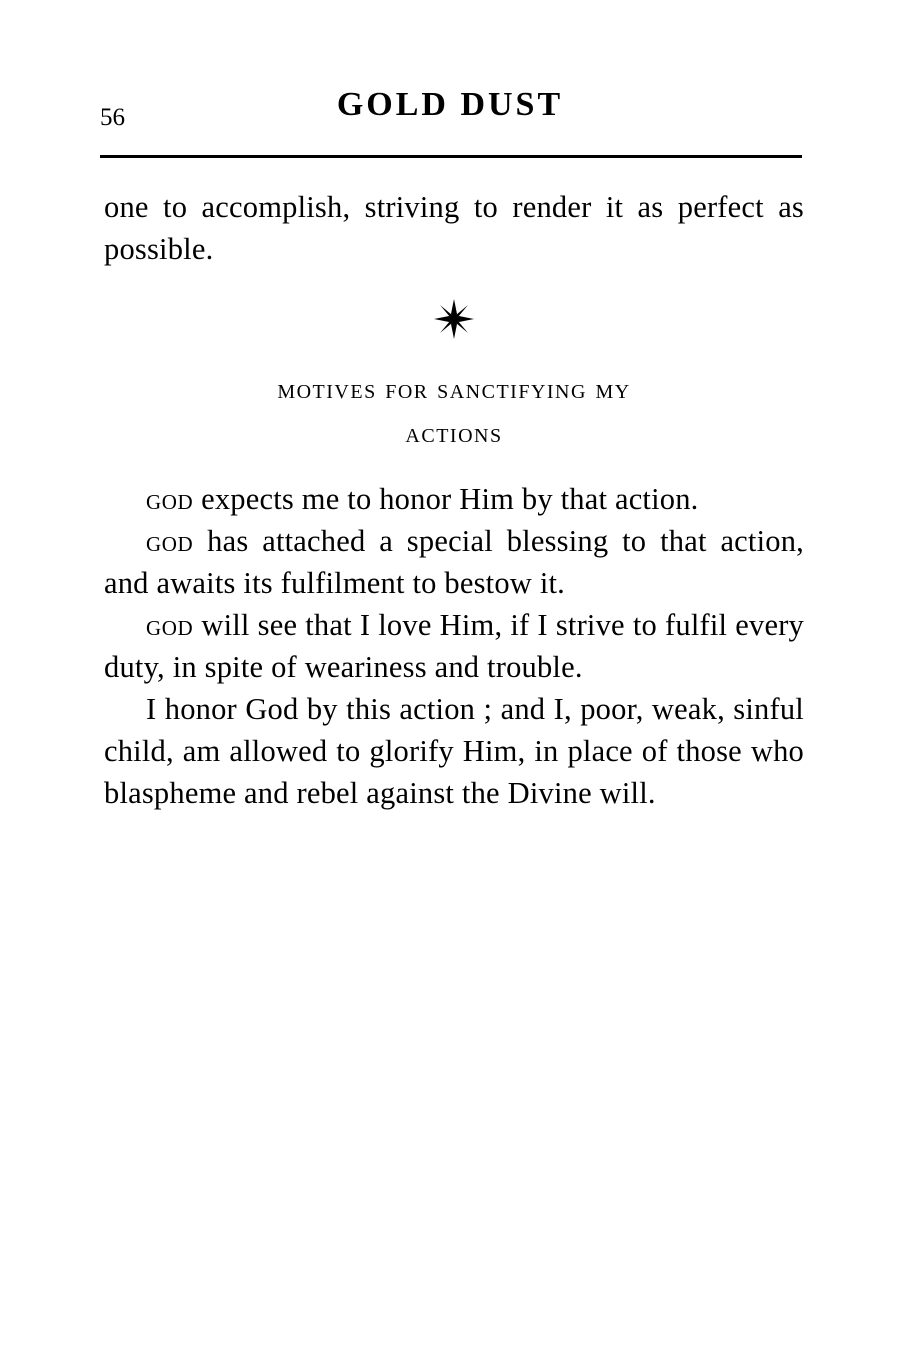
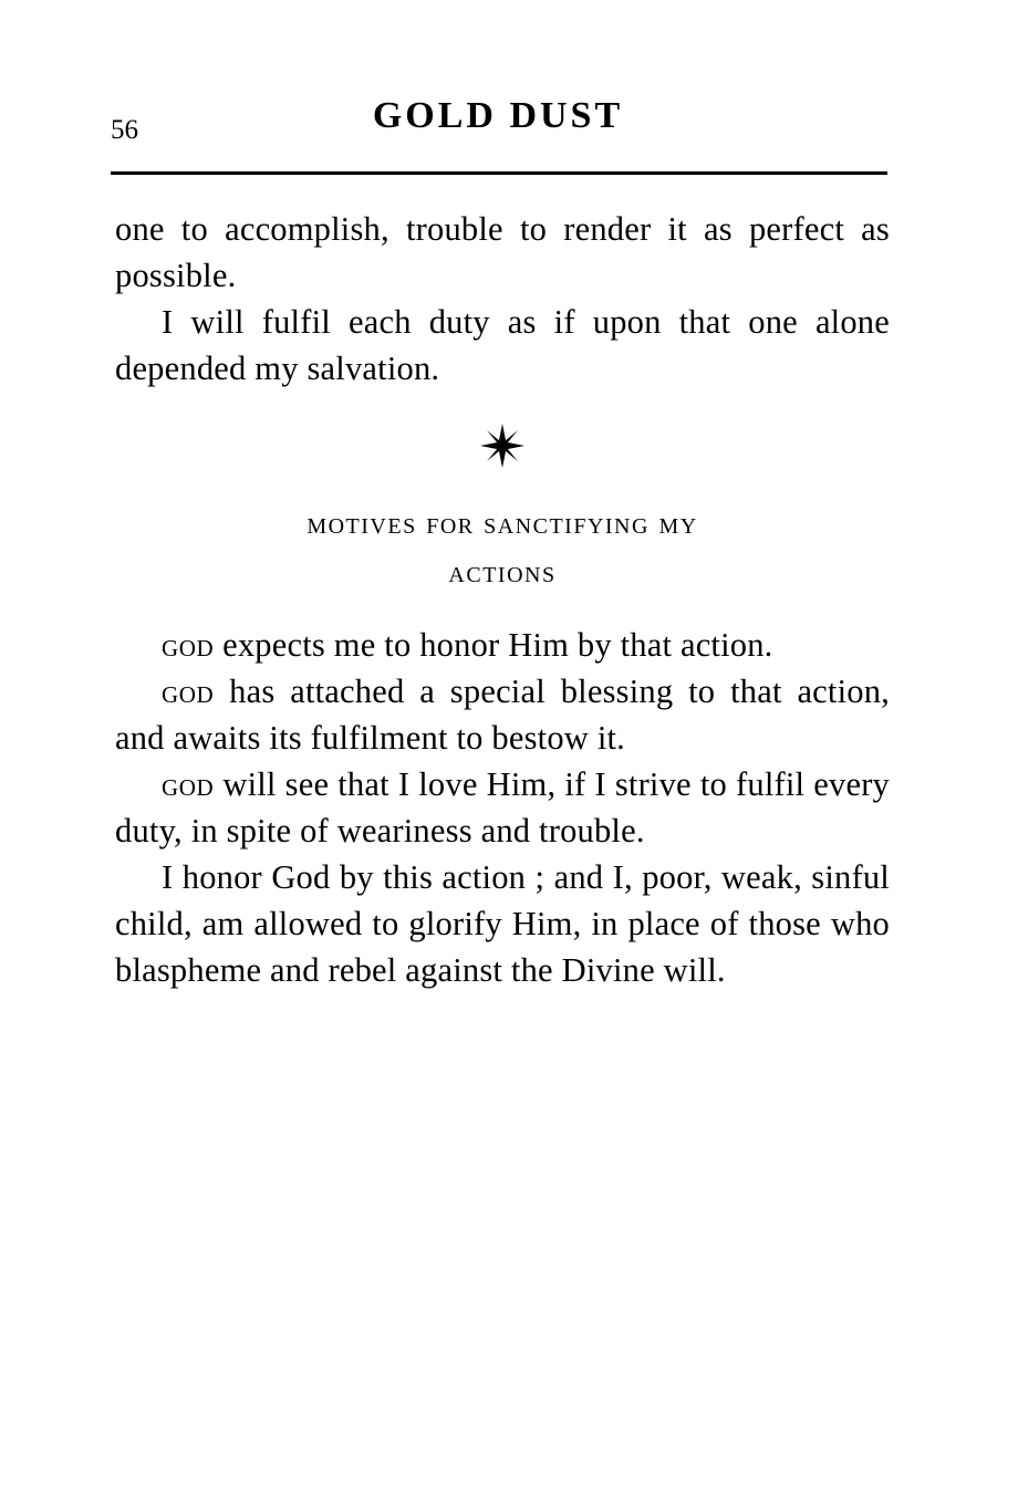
  56
  GOLD DUST
- one to accomplish, striving to render it as perfect as possible.
+ one to accomplish, trouble to render it as perfect as possible.
+ I will fulfil each duty as if upon that one alone depended my salvation.
  motives for sanctifying my
  actions
  god expects me to honor Him by that action.
  god has attached a special blessing to that action, and awaits its fulfilment to bestow it.
  god will see that I love Him, if I strive to fulfil every duty, in spite of weariness and trouble.
  I honor God by this action ; and I, poor, weak, sinful child, am allowed to glorify Him, in place of those who blaspheme and rebel against the Divine will.
